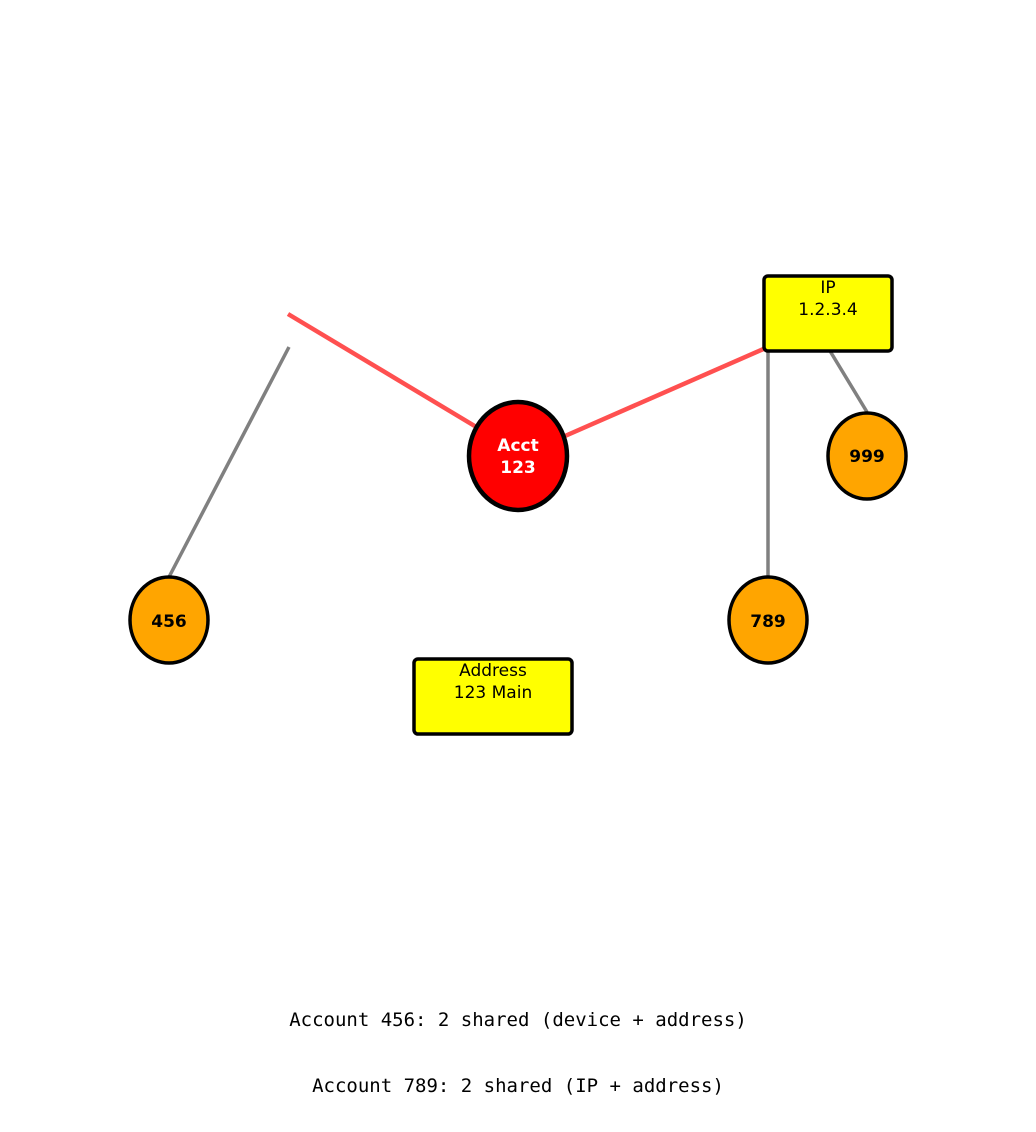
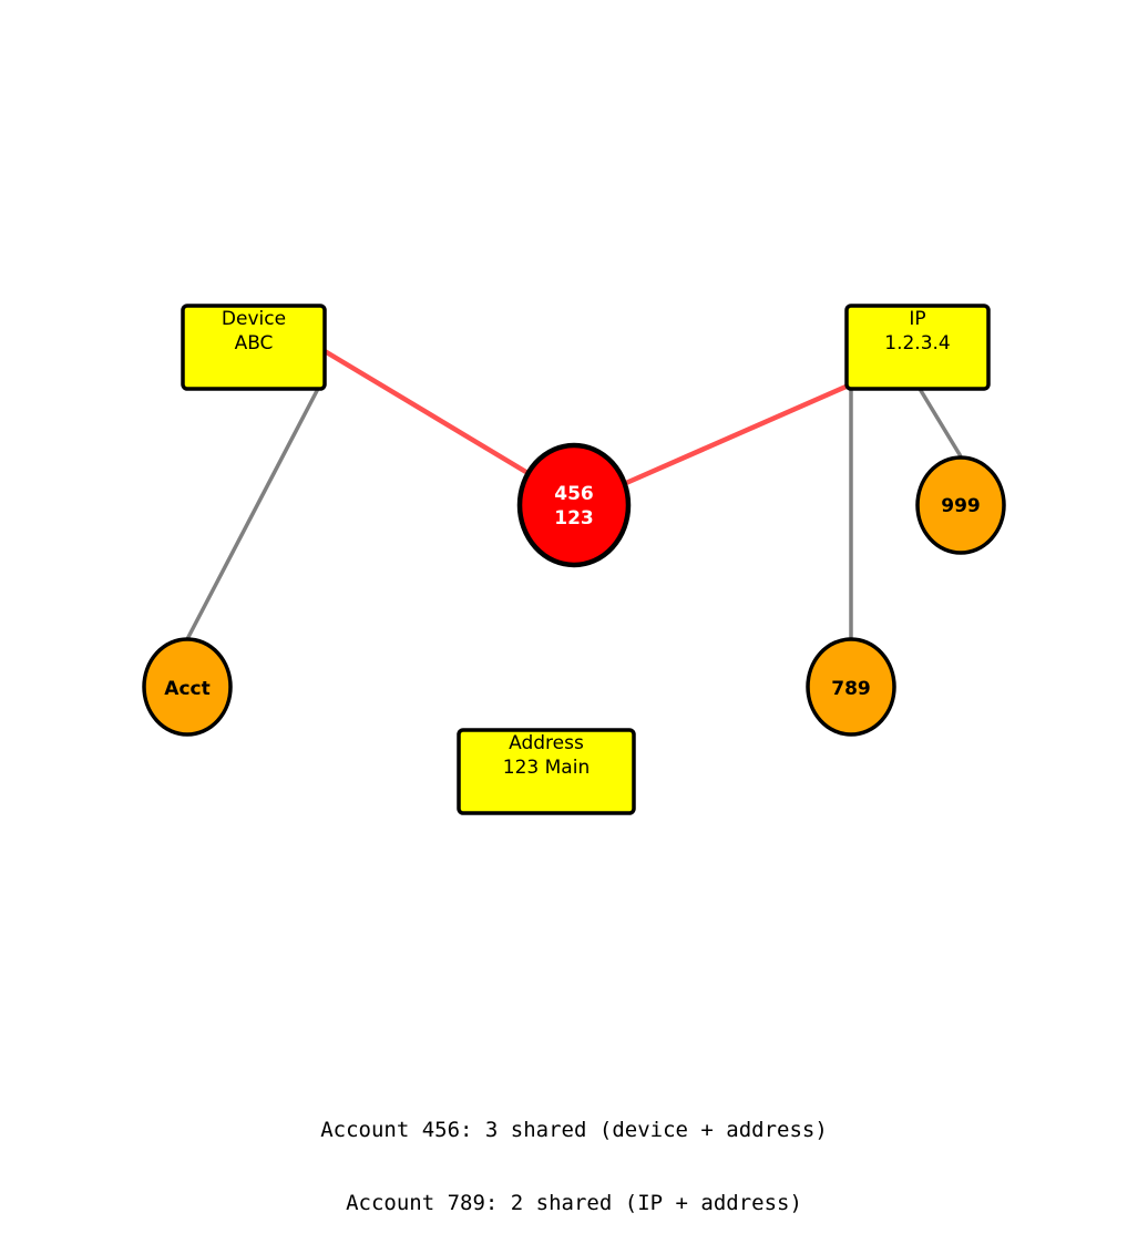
+ Device
+ ABC
  IP
  1.2.3.4
  Address
  123 Main
- Acct
+ 456
  123
- 456
+ Acct
  789
  999
- Account 456: 2 shared (device + address)
+ Account 456: 3 shared (device + address)
  Account 789: 2 shared (IP + address)
